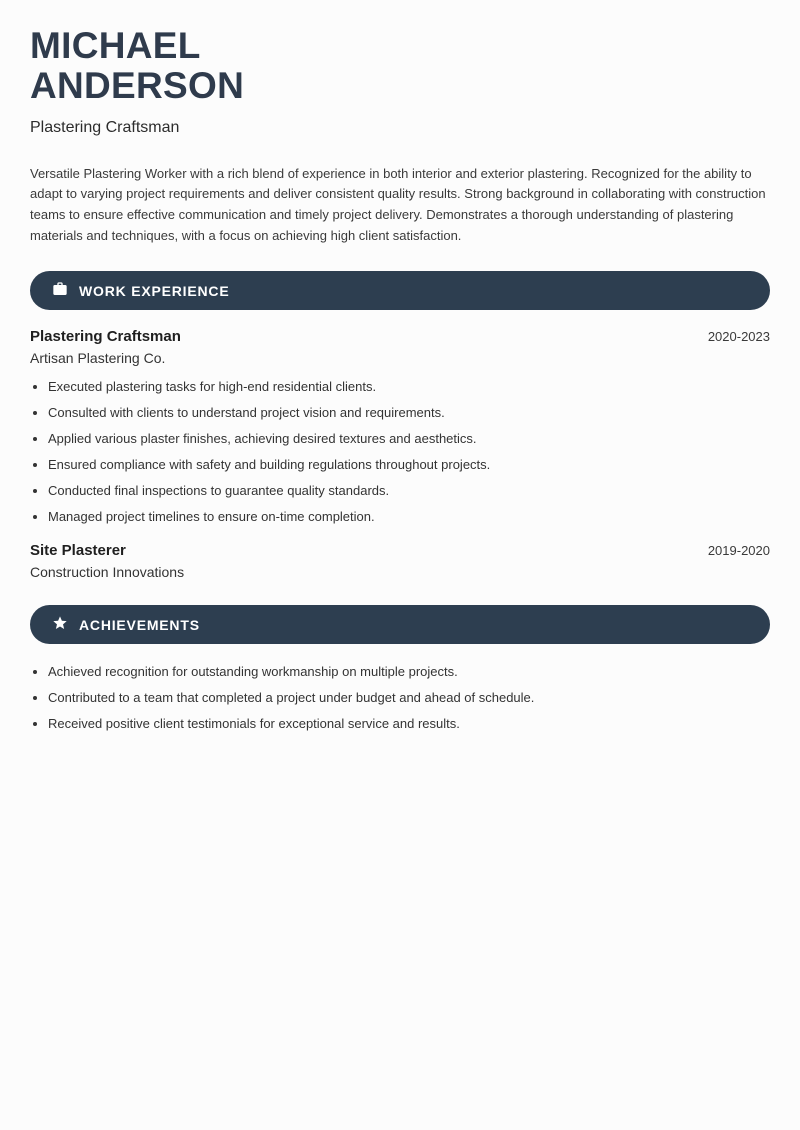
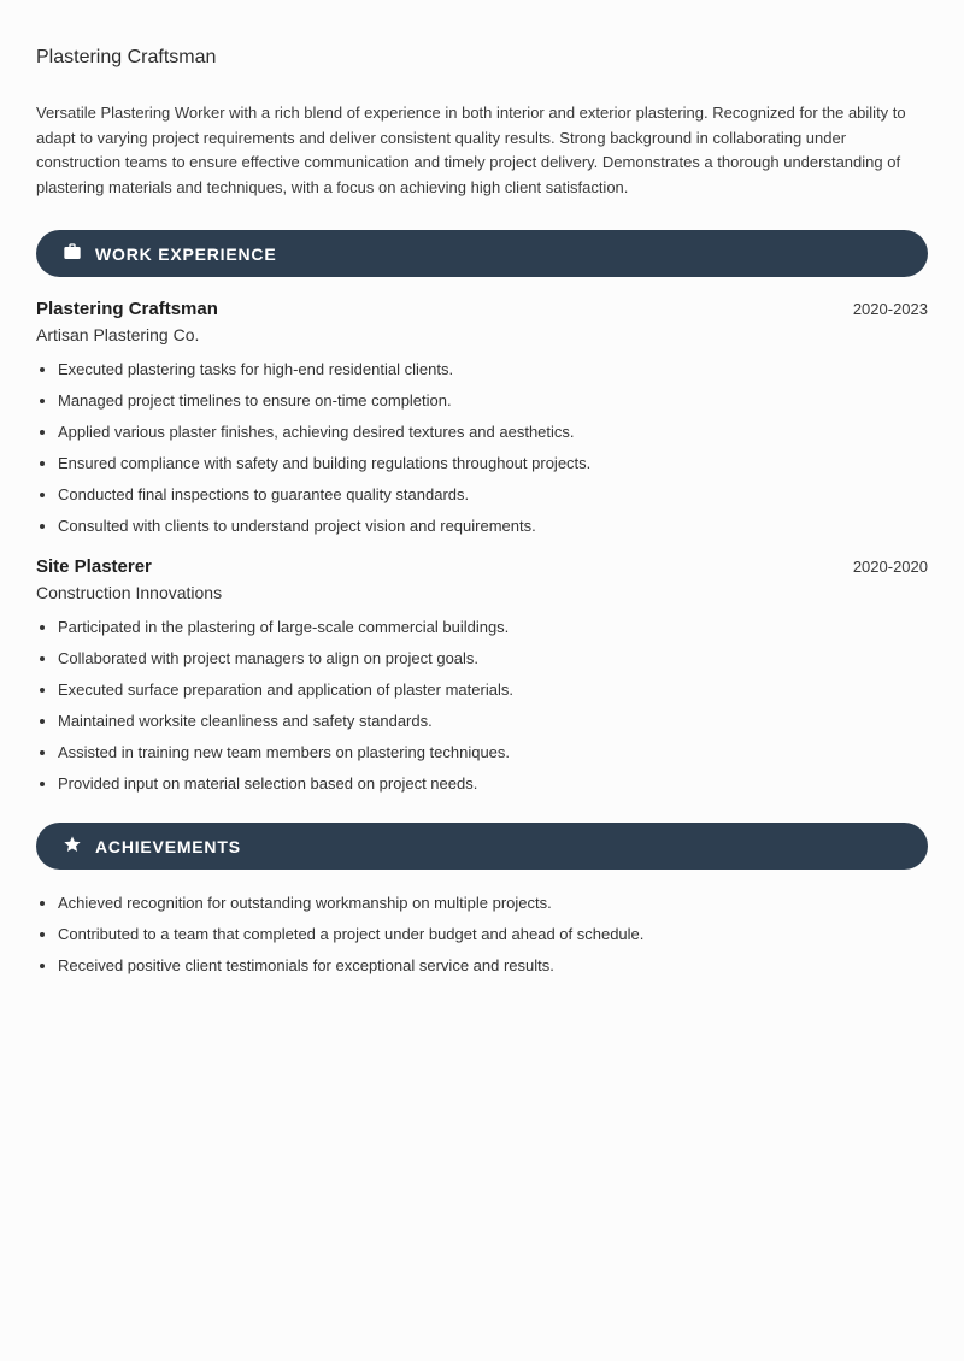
- MICHAEL
- ANDERSON
  Plastering Craftsman
- Versatile Plastering Worker with a rich blend of experience in both interior and exterior plastering. Recognized for the ability to adapt to varying project requirements and deliver consistent quality results. Strong background in collaborating with construction teams to ensure effective communication and timely project delivery. Demonstrates a thorough understanding of plastering materials and techniques, with a focus on achieving high client satisfaction.
+ Versatile Plastering Worker with a rich blend of experience in both interior and exterior plastering. Recognized for the ability to adapt to varying project requirements and deliver consistent quality results. Strong background in collaborating under construction teams to ensure effective communication and timely project delivery. Demonstrates a thorough understanding of plastering materials and techniques, with a focus on achieving high client satisfaction.
  WORK EXPERIENCE
  Plastering Craftsman
  2020-2023
  Artisan Plastering Co.
  Executed plastering tasks for high-end residential clients.
- Consulted with clients to understand project vision and requirements.
+ Managed project timelines to ensure on-time completion.
  Applied various plaster finishes, achieving desired textures and aesthetics.
  Ensured compliance with safety and building regulations throughout projects.
  Conducted final inspections to guarantee quality standards.
- Managed project timelines to ensure on-time completion.
+ Consulted with clients to understand project vision and requirements.
  Site Plasterer
- 2019-2020
+ 2020-2020
  Construction Innovations
+ Participated in the plastering of large-scale commercial buildings.
+ Collaborated with project managers to align on project goals.
+ Executed surface preparation and application of plaster materials.
+ Maintained worksite cleanliness and safety standards.
+ Assisted in training new team members on plastering techniques.
+ Provided input on material selection based on project needs.
  ACHIEVEMENTS
  Achieved recognition for outstanding workmanship on multiple projects.
  Contributed to a team that completed a project under budget and ahead of schedule.
  Received positive client testimonials for exceptional service and results.
